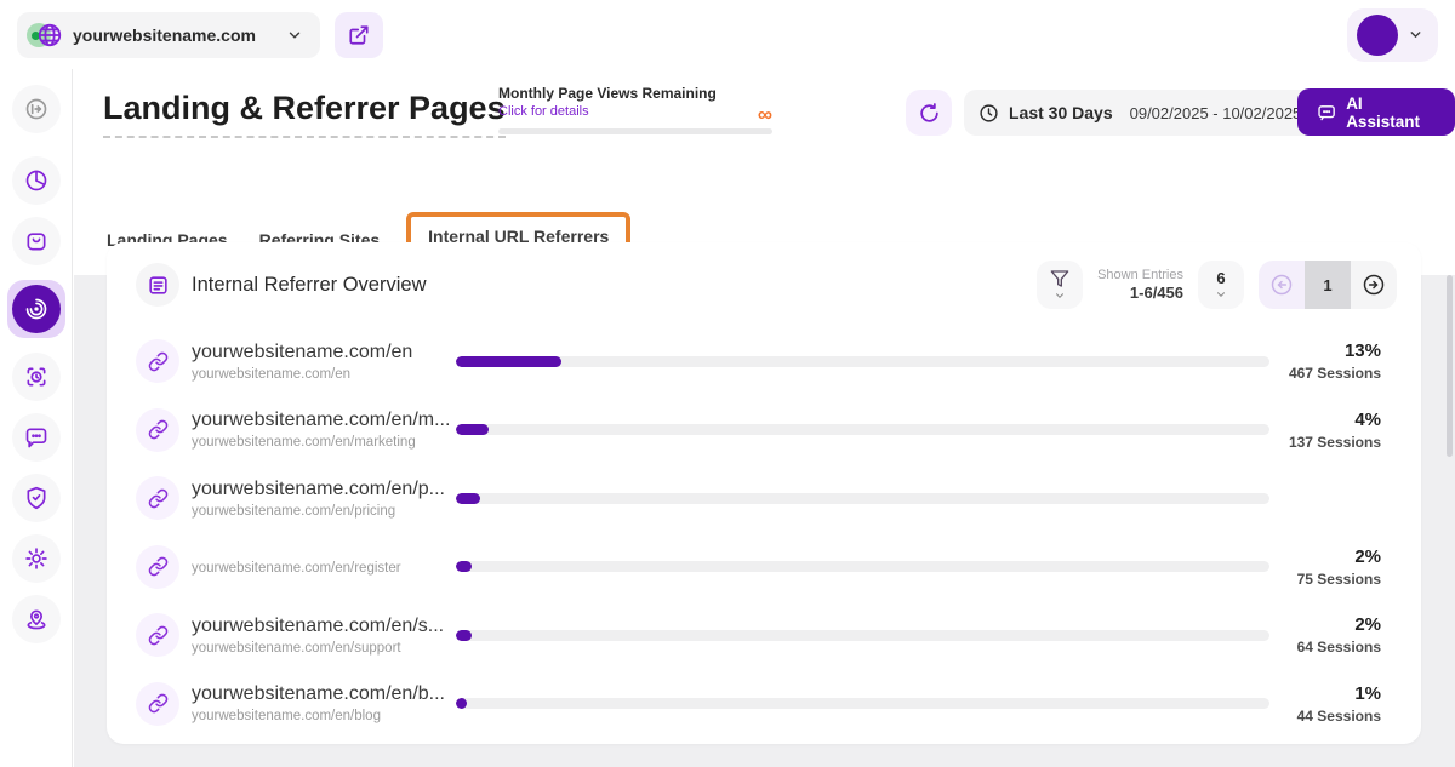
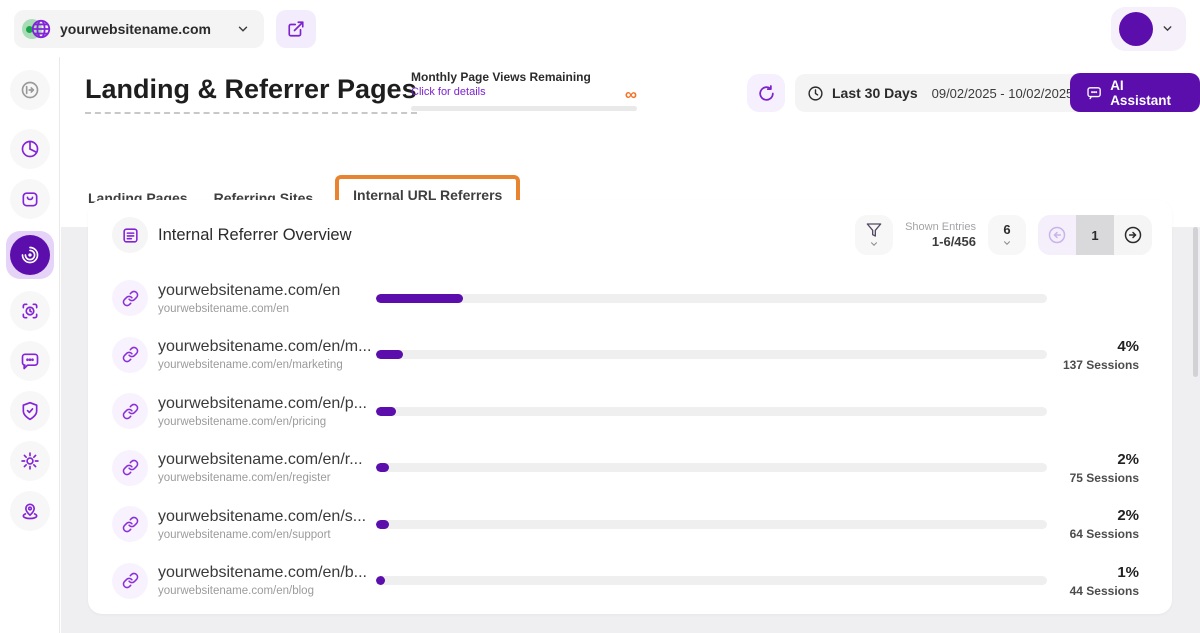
  yourwebsitename.com
  Landing & Referrer Pages
  Monthly Page Views Remaining
  Click for details
  ∞
  Last 30 Days
  09/02/2025 - 10/02/202
  AI Assistant
  Landing Pages
  Referring Sites
  Internal URL Referrers
  Internal Referrer Overview
  Shown Entries
  1-6/456
  6
  1
  yourwebsitename.com/en
  yourwebsitename.com/en
- 13%
- 467 Sessions
  yourwebsitename.com/en/m...
  yourwebsitename.com/en/marketing
  4%
  137 Sessions
  yourwebsitename.com/en/p...
  yourwebsitename.com/en/pricing
+ yourwebsitename.com/en/r...
  yourwebsitename.com/en/register
  2%
  75 Sessions
  yourwebsitename.com/en/s...
  yourwebsitename.com/en/support
  2%
  64 Sessions
  yourwebsitename.com/en/b...
  yourwebsitename.com/en/blog
  1%
  44 Sessions
